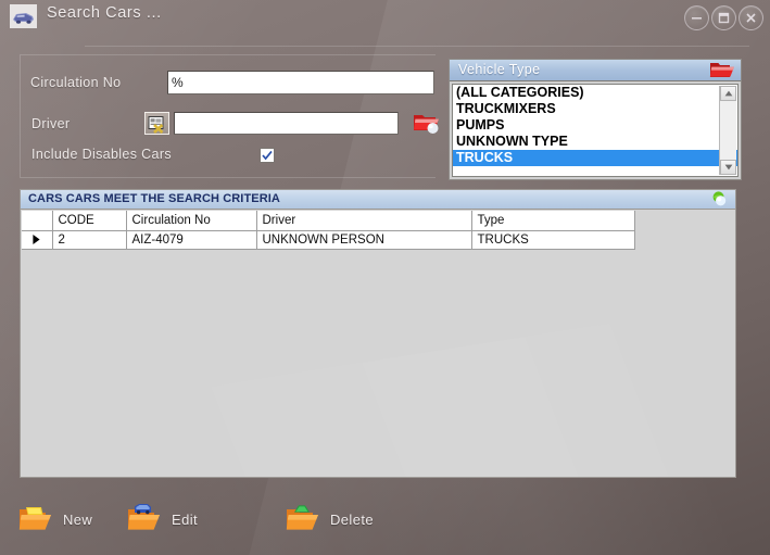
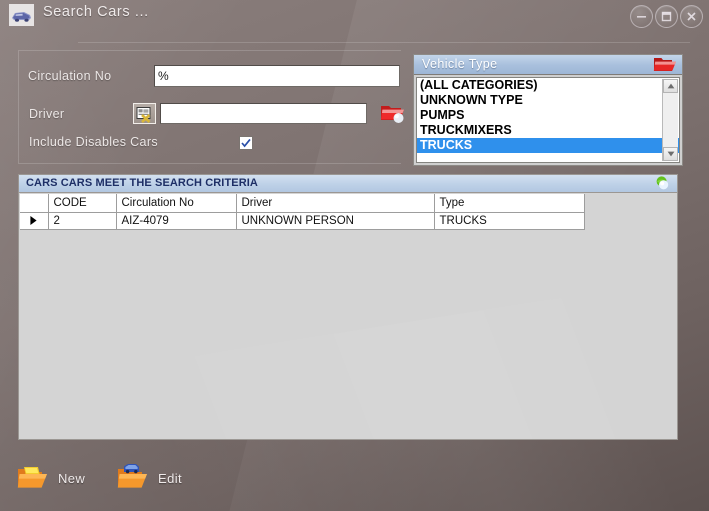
  Search Cars ...
  Circulation No
  %
  Driver
  Include Disables Cars
  Vehicle Type
  (ALL CATEGORIES)
- TRUCKMIXERS
+ UNKNOWN TYPE
  PUMPS
- UNKNOWN TYPE
+ TRUCKMIXERS
  TRUCKS
  CARS CARS MEET THE SEARCH CRITERIA
  	CODE	Circulation No	Driver	Type
  	2	AIZ-4079	UNKNOWN PERSON	TRUCKS
  New
  Edit
- Delete
